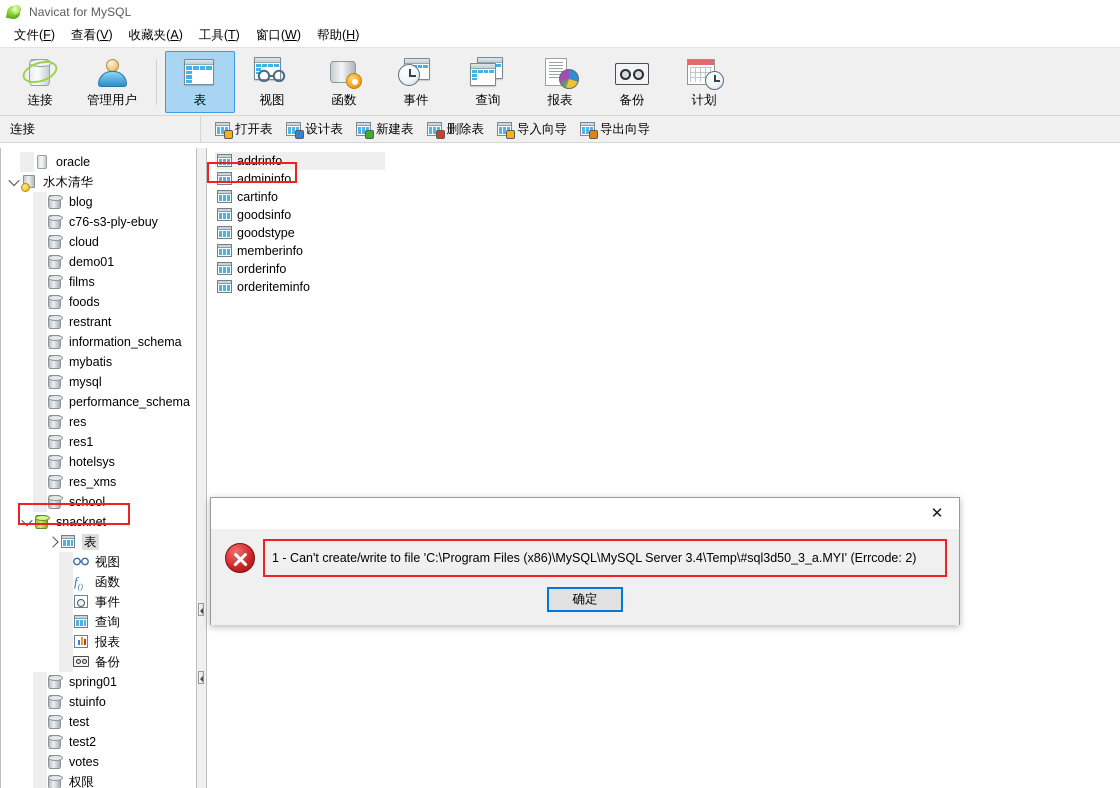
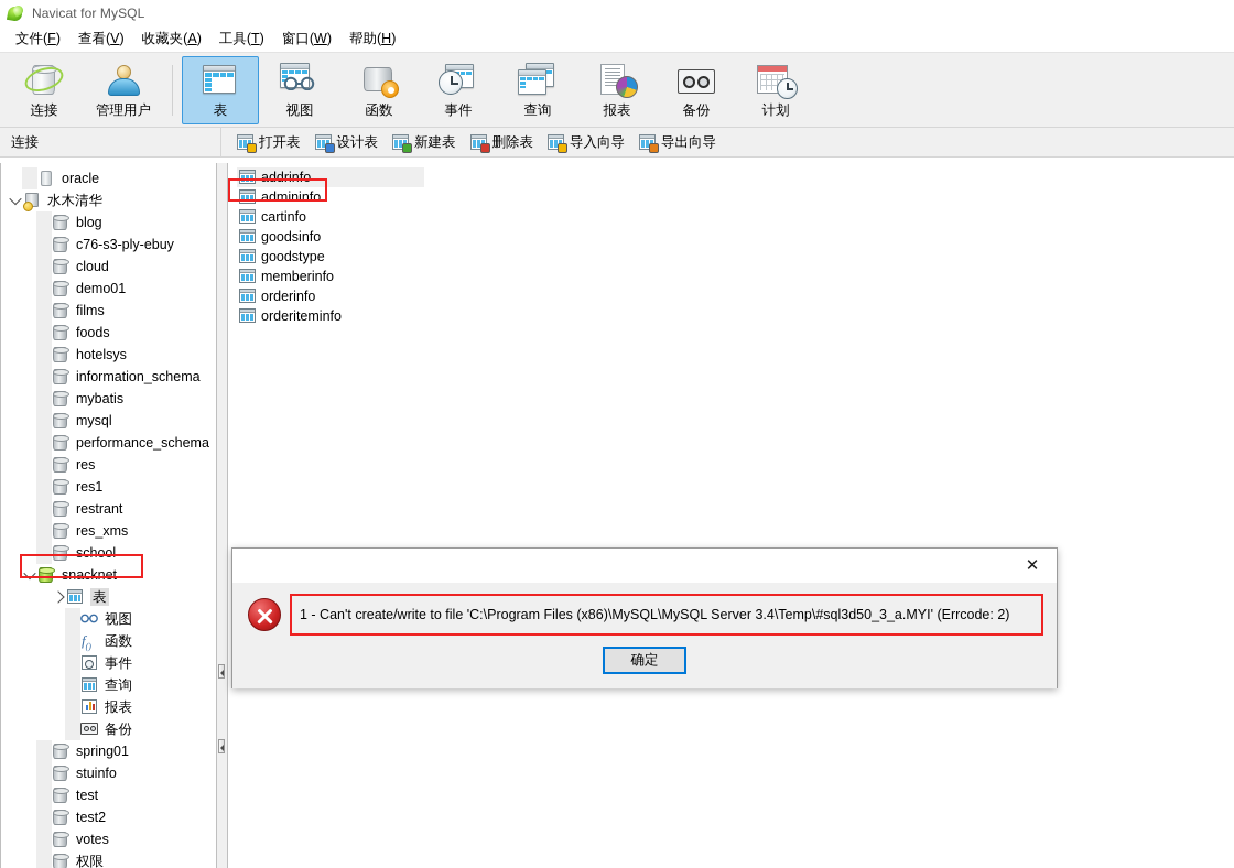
  Navicat for MySQL
  文件(F)
  查看(V)
  收藏夹(A)
  工具(T)
  窗口(W)
  帮助(H)
  连接
  管理用户
  表
  视图
  函数
  事件
  查询
  报表
  备份
  计划
  连接
  打开表
  设计表
  新建表
  删除表
  导入向导
  导出向导
  oracle
  水木清华
  blog
  c76-s3-ply-ebuy
  cloud
  demo01
  films
  foods
- restrant
+ hotelsys
  information_schema
  mybatis
  mysql
  performance_schema
  res
  res1
- hotelsys
+ restrant
  res_xms
  school
  snacknet
  表
  视图
  f()
  函数
  事件
  查询
  报表
  备份
  spring01
  stuinfo
  test
  test2
  votes
  权限
  addrinfo
  admininfo
  cartinfo
  goodsinfo
  goodstype
  memberinfo
  orderinfo
  orderiteminfo
  ✕
  1 - Can't create/write to file 'C:\Program Files (x86)\MySQL\MySQL Server 3.4\Temp\#sql3d50_3_a.MYI' (Errcode: 2)
  确定
